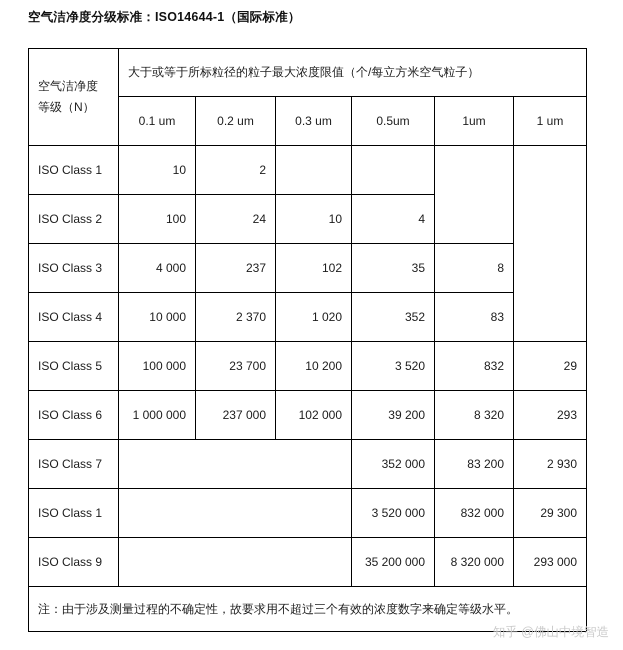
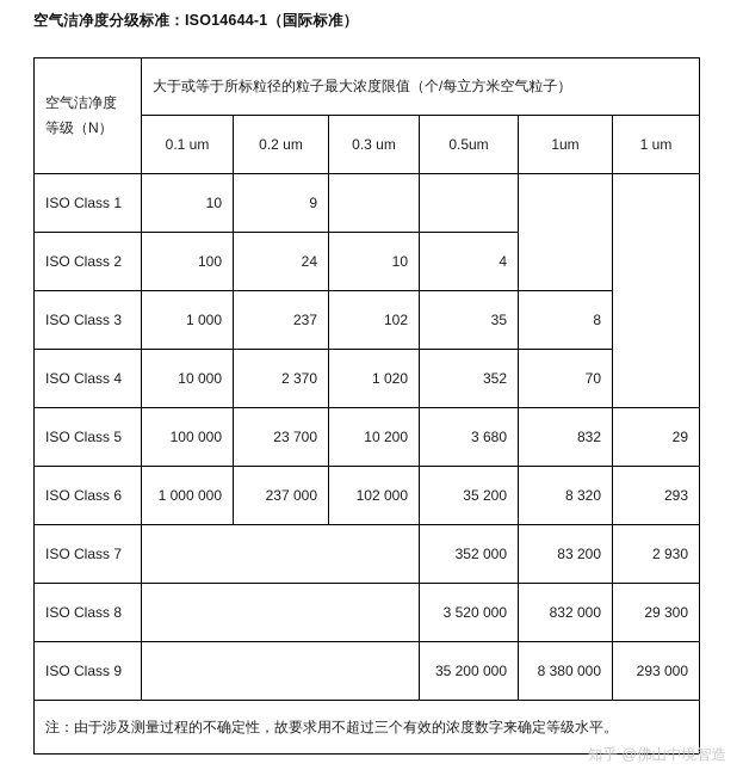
  空气洁净度分级标准：ISO14644-1（国际标准）
  空气洁净度等级（N）	大于或等于所标粒径的粒子最大浓度限值（个/每立方米空气粒子）
  0.1 um	0.2 um	0.3 um	0.5um	1um	1 um
- ISO Class 1	10	2
+ ISO Class 1	10	9
  ISO Class 2	100	24	10	4
- ISO Class 3	4 000	237	102	35	8
+ ISO Class 3	1 000	237	102	35	8
- ISO Class 4	10 000	2 370	1 020	352	83
+ ISO Class 4	10 000	2 370	1 020	352	70
- ISO Class 5	100 000	23 700	10 200	3 520	832	29
+ ISO Class 5	100 000	23 700	10 200	3 680	832	29
- ISO Class 6	1 000 000	237 000	102 000	39 200	8 320	293
+ ISO Class 6	1 000 000	237 000	102 000	35 200	8 320	293
  ISO Class 7		352 000	83 200	2 930
- ISO Class 1		3 520 000	832 000	29 300
+ ISO Class 8		3 520 000	832 000	29 300
- ISO Class 9		35 200 000	8 320 000	293 000
+ ISO Class 9		35 200 000	8 380 000	293 000
  注：由于涉及测量过程的不确定性，故要求用不超过三个有效的浓度数字来确定等级水平。
  知乎 @佛山中境智造
